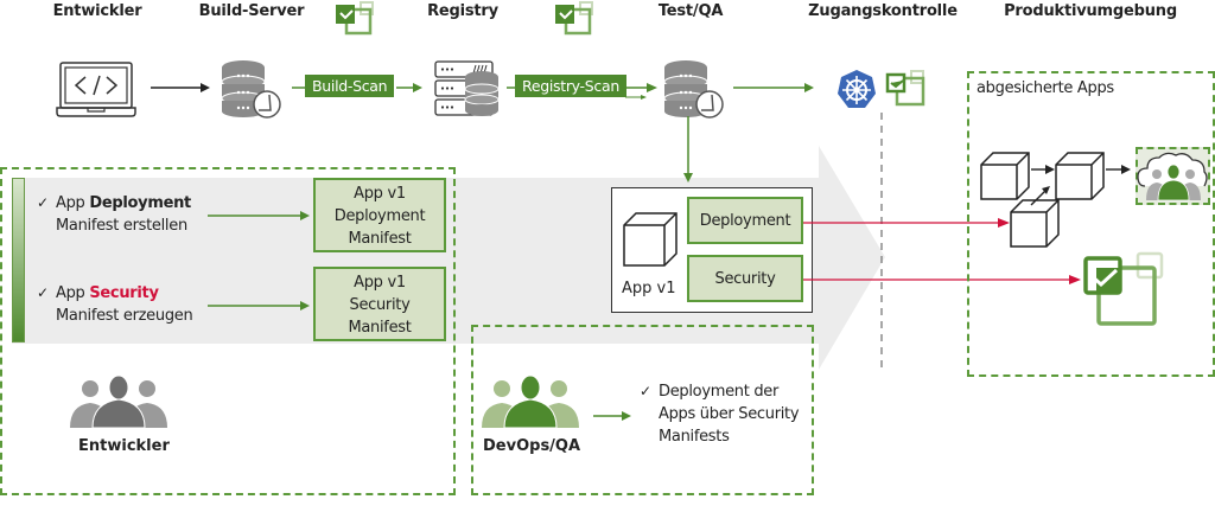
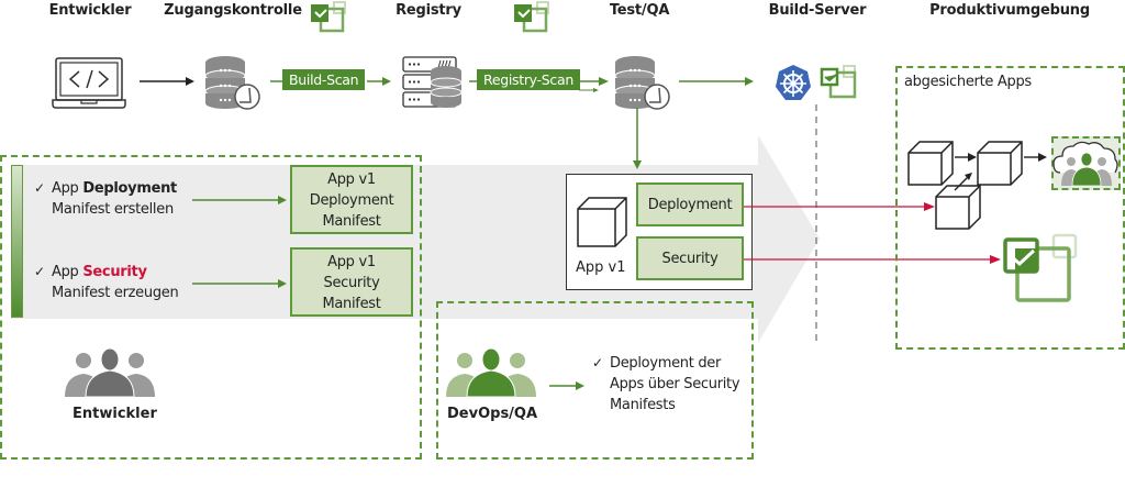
  Entwickler
- Build-Server
+ Zugangskontrolle
  Registry
  Test/QA
- Zugangskontrolle
+ Build-Server
  Produktivumgebung
  Build-Scan
  Registry-Scan
  ✓
  App Deployment
  Manifest erstellen
  ✓
  App Security
  Manifest erzeugen
  App v1
  Deployment
  Manifest
  App v1
  Security
  Manifest
  Entwickler
  App v1
  Deployment
  Security
  DevOps/QA
  ✓
  Deployment der
  Apps über Security
  Manifests
  abgesicherte Apps
